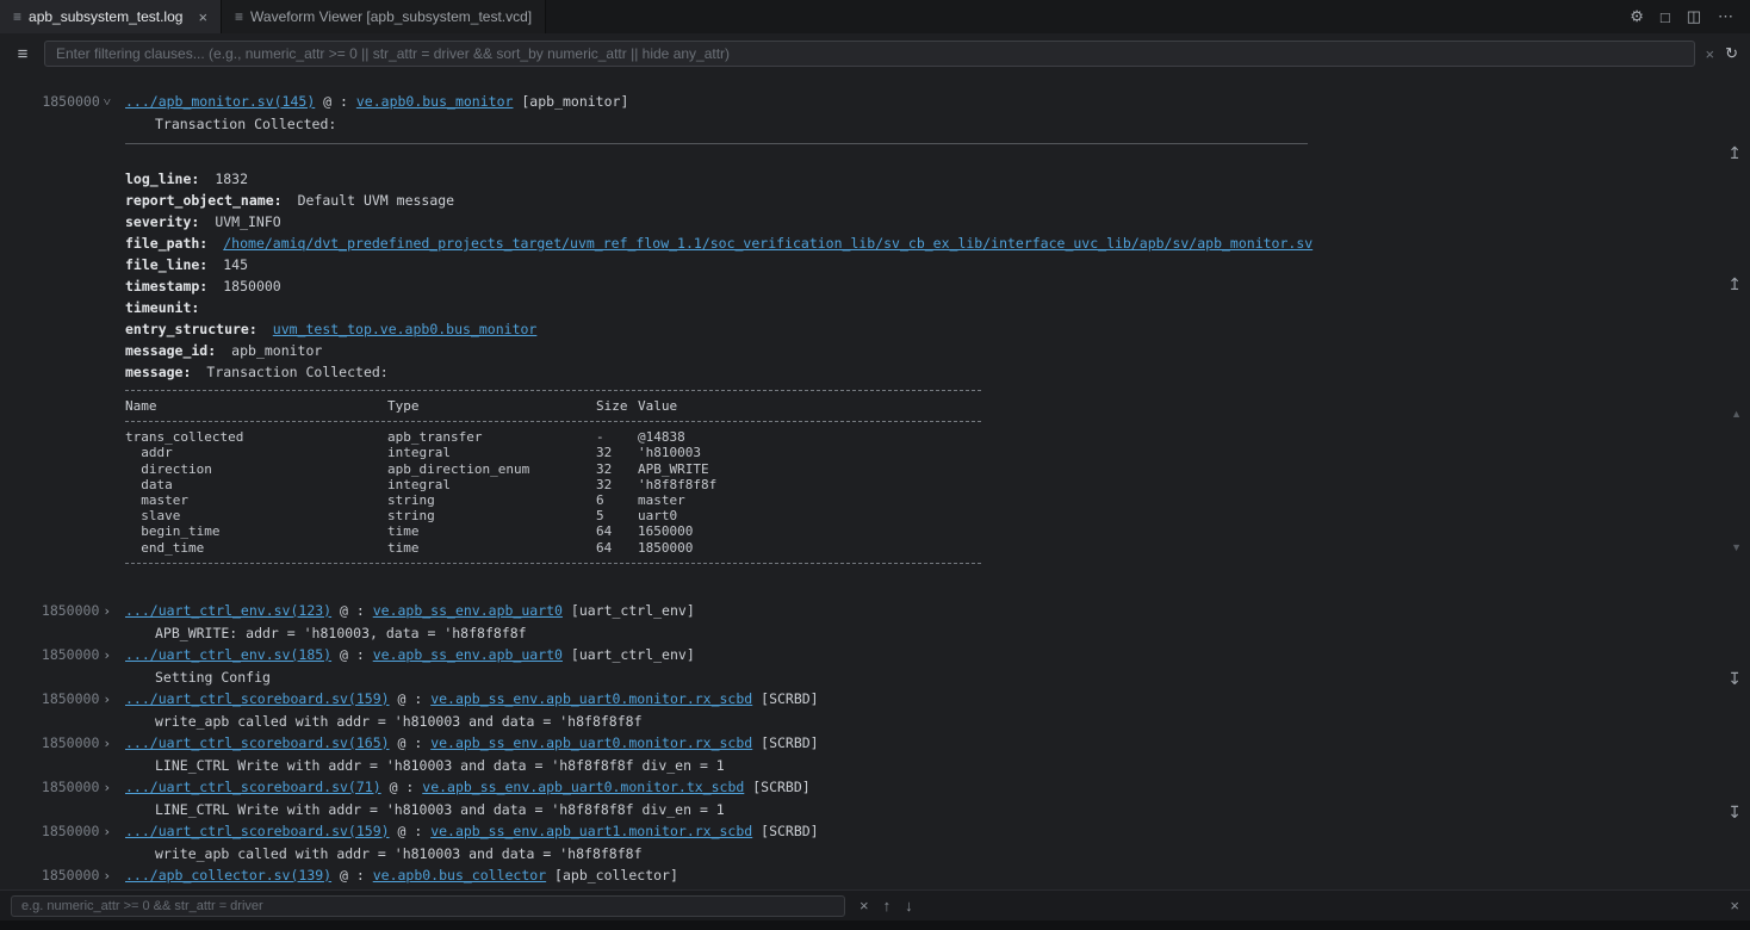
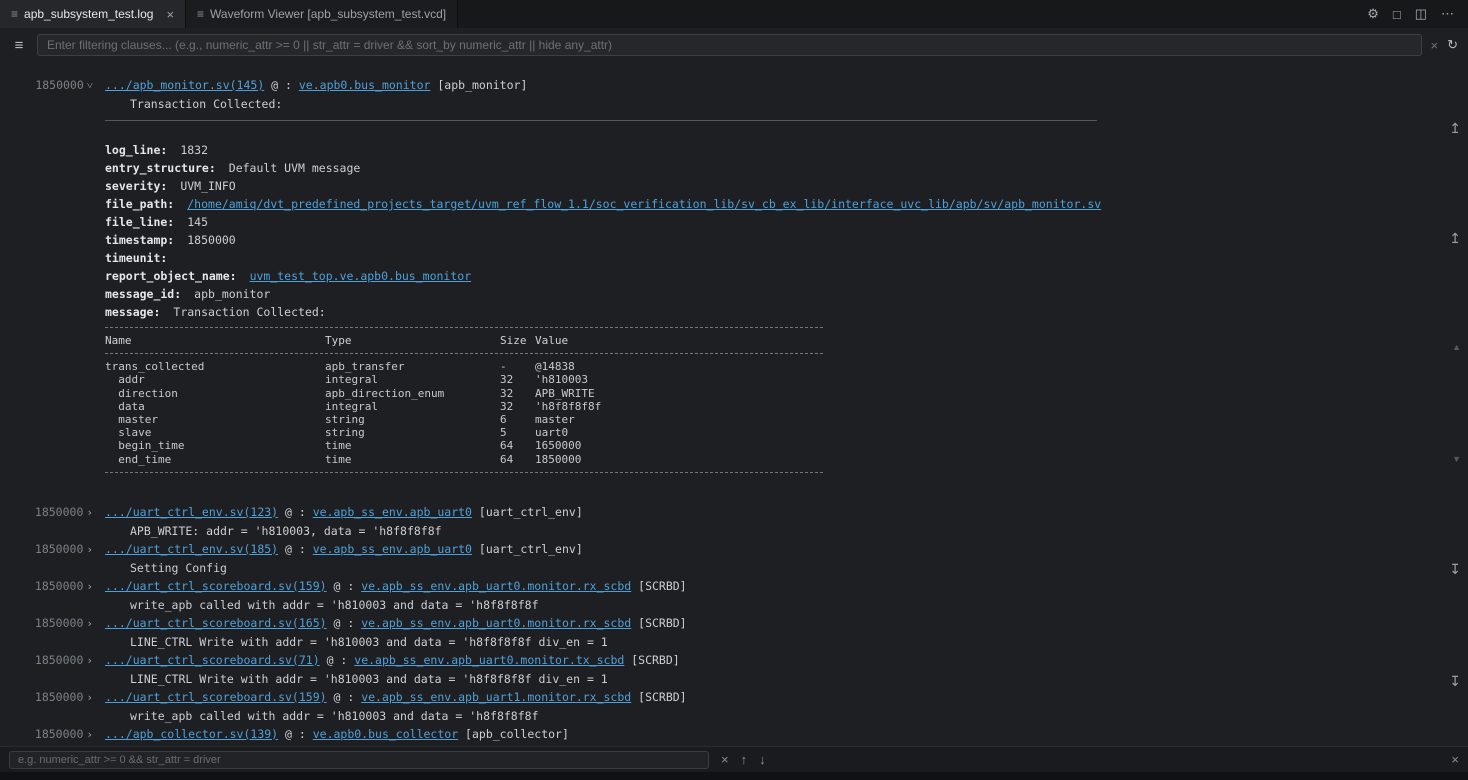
  ≡
  apb_subsystem_test.log
  ×
  ≡
  Waveform Viewer [apb_subsystem_test.vcd]
  ⚙
  □
  ◫
  ⋯
  ≡
  Enter filtering clauses... (e.g., numeric_attr >= 0 || str_attr = driver && sort_by numeric_attr || hide any_attr)
  ×
  ↻
  1850000 ˅
  .../apb_monitor.sv(145) @ : ve.apb0.bus_monitor [apb_monitor]
  Transaction Collected:
  log_line: 1832
- report_object_name: Default UVM message
+ entry_structure: Default UVM message
  severity: UVM_INFO
  file_path: /home/amiq/dvt_predefined_projects_target/uvm_ref_flow_1.1/soc_verification_lib/sv_cb_ex_lib/interface_uvc_lib/apb/sv/apb_monitor.sv
  file_line: 145
  timestamp: 1850000
  timeunit:
- entry_structure: uvm_test_top.ve.apb0.bus_monitor
+ report_object_name: uvm_test_top.ve.apb0.bus_monitor
  message_id: apb_monitor
  message: Transaction Collected:
  Name
  Type
  Size
  Value
  trans_collected
  apb_transfer
  -
  @14838
  addr
  integral
  32
  'h810003
  direction
  apb_direction_enum
  32
  APB_WRITE
  data
  integral
  32
  'h8f8f8f8f
  master
  string
  6
  master
  slave
  string
  5
  uart0
  begin_time
  time
  64
  1650000
  end_time
  time
  64
  1850000
  1850000 ›
  .../uart_ctrl_env.sv(123) @ : ve.apb_ss_env.apb_uart0 [uart_ctrl_env]
  APB_WRITE: addr = 'h810003, data = 'h8f8f8f8f
  1850000 ›
  .../uart_ctrl_env.sv(185) @ : ve.apb_ss_env.apb_uart0 [uart_ctrl_env]
  Setting Config
  1850000 ›
  .../uart_ctrl_scoreboard.sv(159) @ : ve.apb_ss_env.apb_uart0.monitor.rx_scbd [SCRBD]
  write_apb called with addr = 'h810003 and data = 'h8f8f8f8f
  1850000 ›
  .../uart_ctrl_scoreboard.sv(165) @ : ve.apb_ss_env.apb_uart0.monitor.rx_scbd [SCRBD]
  LINE_CTRL Write with addr = 'h810003 and data = 'h8f8f8f8f div_en = 1
  1850000 ›
  .../uart_ctrl_scoreboard.sv(71) @ : ve.apb_ss_env.apb_uart0.monitor.tx_scbd [SCRBD]
  LINE_CTRL Write with addr = 'h810003 and data = 'h8f8f8f8f div_en = 1
  1850000 ›
  .../uart_ctrl_scoreboard.sv(159) @ : ve.apb_ss_env.apb_uart1.monitor.rx_scbd [SCRBD]
  write_apb called with addr = 'h810003 and data = 'h8f8f8f8f
  1850000 ›
  .../apb_collector.sv(139) @ : ve.apb0.bus_collector [apb_collector]
  ↥
  ↥
  ▲
  ▼
  ↧
  ↧
  e.g. numeric_attr >= 0 && str_attr = driver
  ×
  ↑
  ↓
  ×
